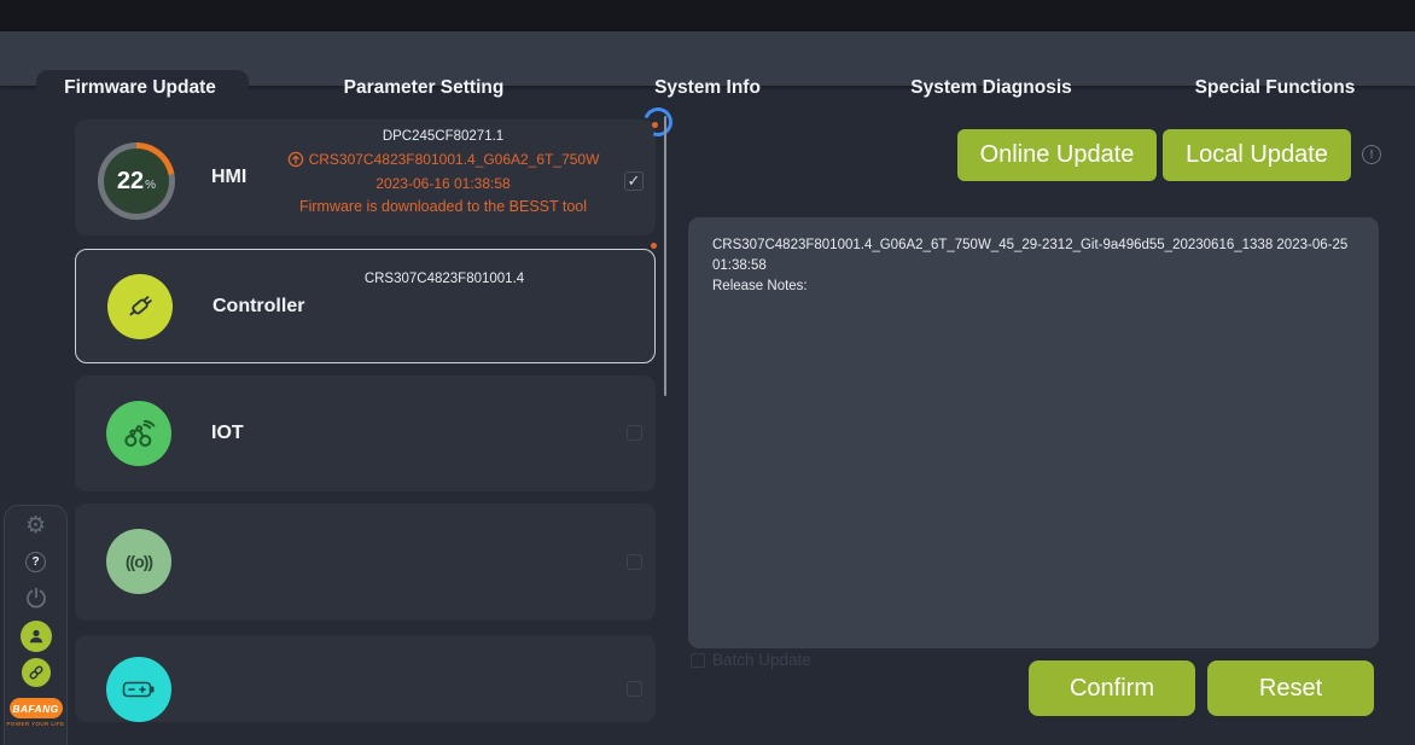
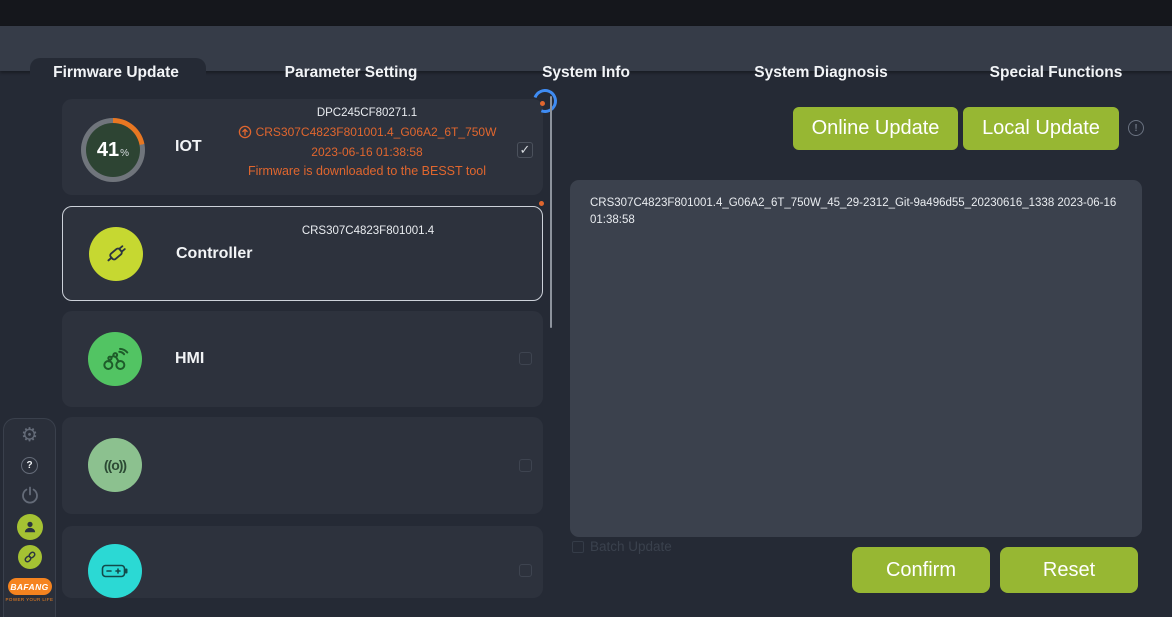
  Firmware Update
  Parameter Setting
  System Info
  System Diagnosis
  Special Functions
  ⚙
  ?
  BAFANG
- 22
+ 41
  %
- HMI
+ IOT
  DPC245CF80271.1
  CRS307C4823F801001.4_G06A2_6T_750W
  2023-06-16 01:38:58
  Firmware is downloaded to the BESST tool
  ✓
  Controller
  CRS307C4823F801001.4
- IOT
+ HMI
  ((o))
  Online Update
  Local Update
  !
- CRS307C4823F801001.4_G06A2_6T_750W_45_29-2312_Git-9a496d55_20230616_1338 2023-06-25 01:38:58
+ CRS307C4823F801001.4_G06A2_6T_750W_45_29-2312_Git-9a496d55_20230616_1338 2023-06-16 01:38:58
- Release Notes:
  Batch Update
  Confirm
  Reset
